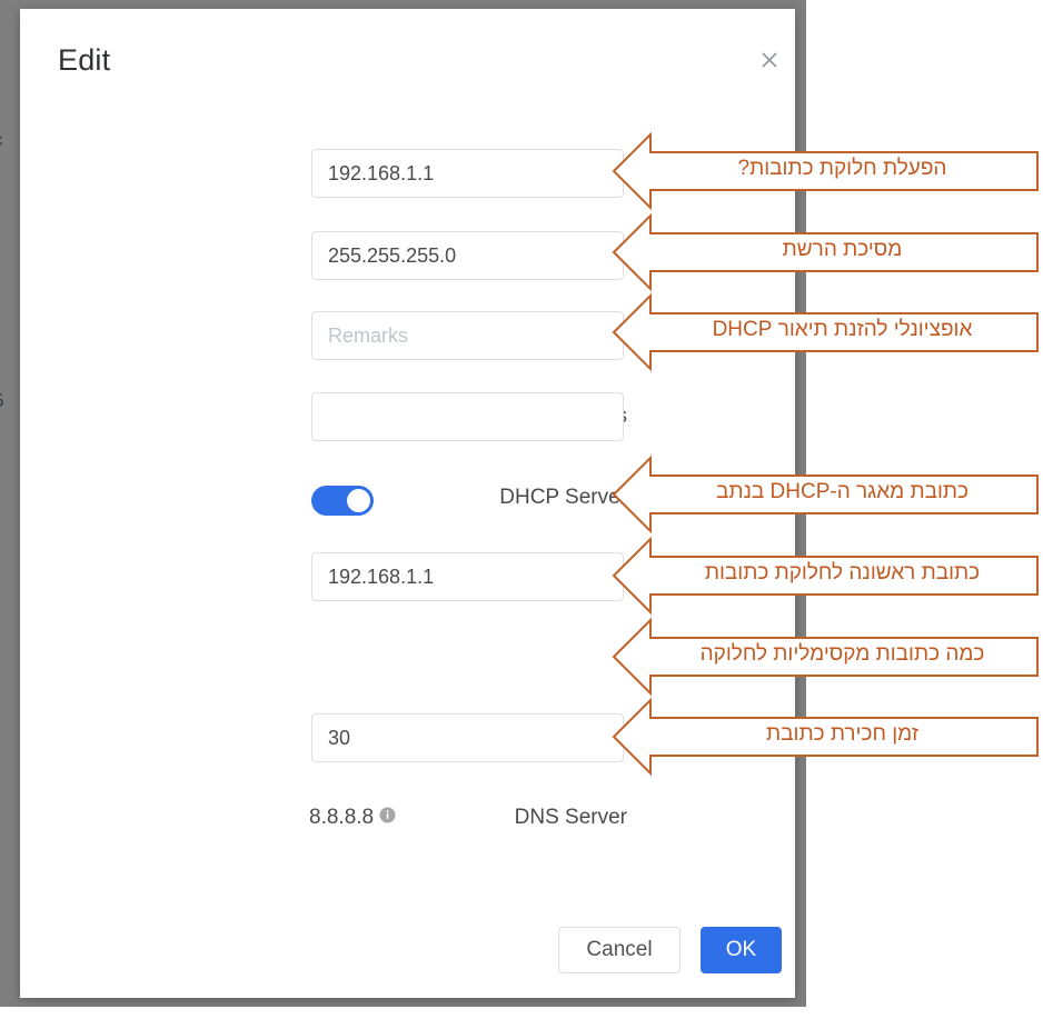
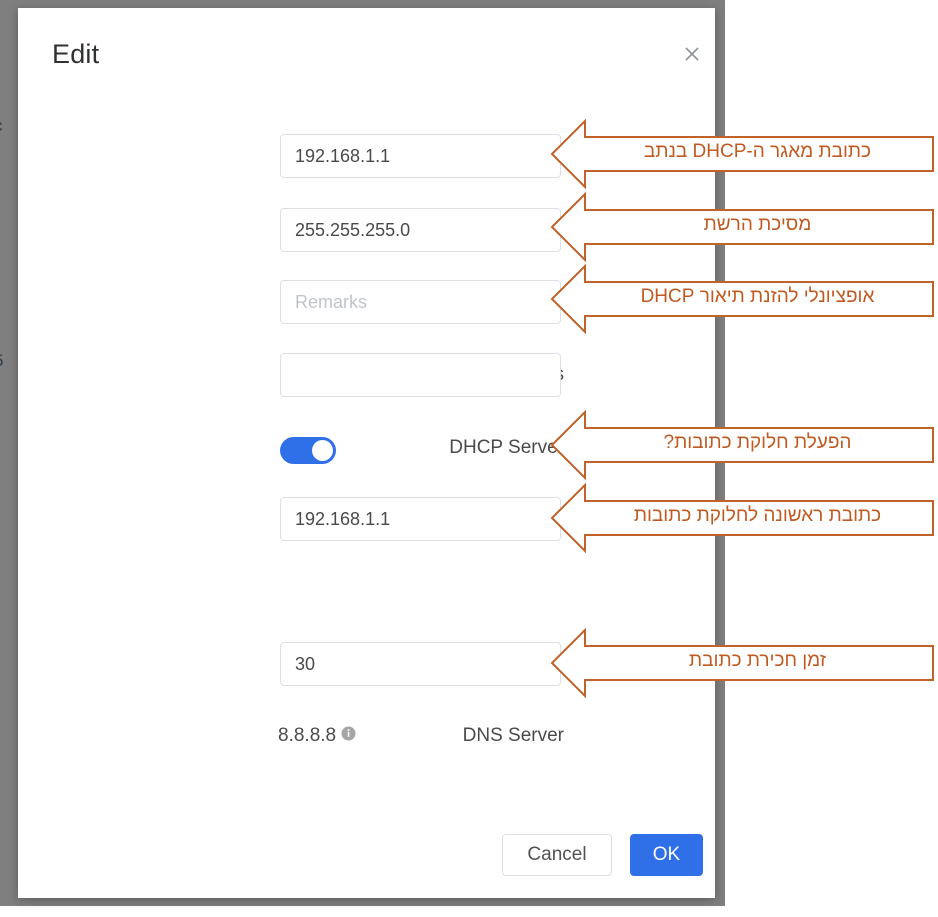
  Edit
  192.168.1.1
  255.255.255.0
  Remarks
  DHCP Serve
  192.168.1.1
  30
  DNS Server
  8.8.8.8
  Cancel
  OK
- הפעלת חלוקת כתובות?
+ כתובת מאגר ה-DHCP בנתב
  מסיכת הרשת
  אופציונלי להזנת תיאור DHCP
- כתובת מאגר ה-DHCP בנתב
+ הפעלת חלוקת כתובות?
  כתובת ראשונה לחלוקת כתובות
- כמה כתובות מקסימליות לחלוקה
  זמן חכירת כתובת
